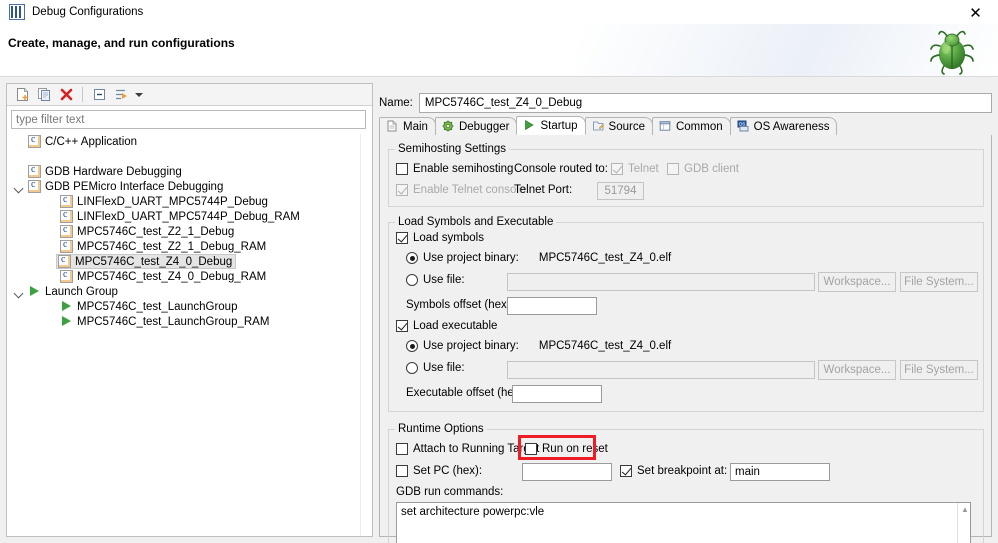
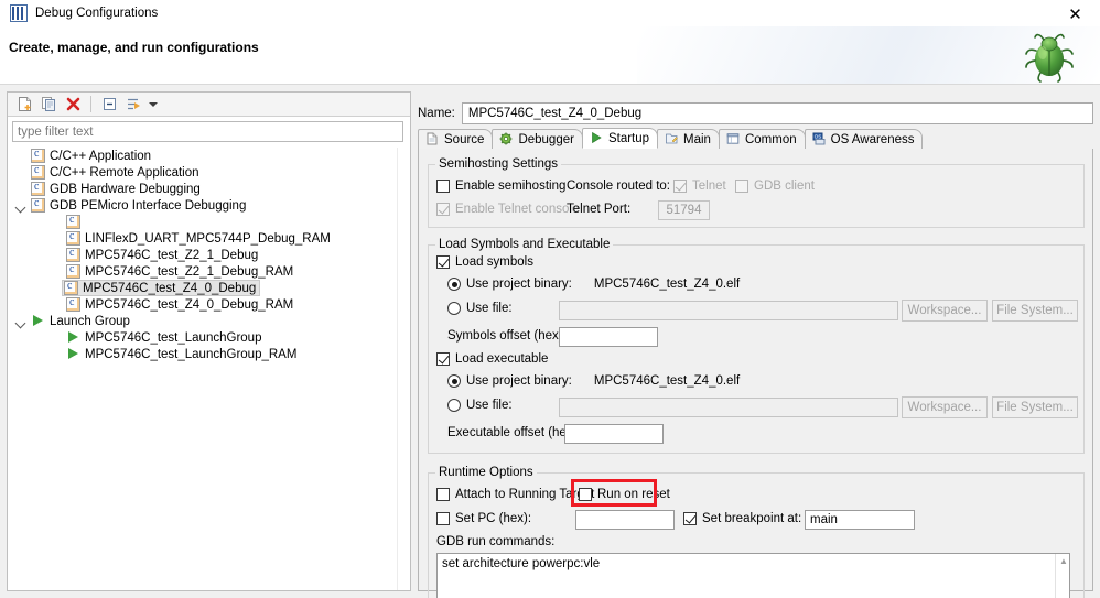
  Debug Configurations
  ✕
  Create, manage, and run configurations
  type filter text
  C/C++ Application
+ C/C++ Remote Application
  GDB Hardware Debugging
  GDB PEMicro Interface Debugging
- LINFlexD_UART_MPC5744P_Debug
  LINFlexD_UART_MPC5744P_Debug_RAM
  MPC5746C_test_Z2_1_Debug
  MPC5746C_test_Z2_1_Debug_RAM
  MPC5746C_test_Z4_0_Debug
  MPC5746C_test_Z4_0_Debug_RAM
  Launch Group
  MPC5746C_test_LaunchGroup
  MPC5746C_test_LaunchGroup_RAM
  Name:
  MPC5746C_test_Z4_0_Debug
- Main
+ Source
  Debugger
  Startup
- Source
+ Main
  Common
  OS Awareness
  Semihosting Settings
  Enable semihosting
  Console routed to:
  Telnet
  GDB client
  Enable Telnet console
  Telnet Port:
  51794
  Load Symbols and Executable
  Load symbols
  Use project binary:
  MPC5746C_test_Z4_0.elf
  Use file:
  Workspace...
  File System...
  Symbols offset (hex
  Load executable
  Use project binary:
  MPC5746C_test_Z4_0.elf
  Use file:
  Workspace...
  File System...
  Executable offset (he
  Runtime Options
  Attach to Running Tart
  Run on reset
  Set PC (hex):
  Set breakpoint at:
  main
  GDB run commands:
  set architecture powerpc:vle
  ▲
